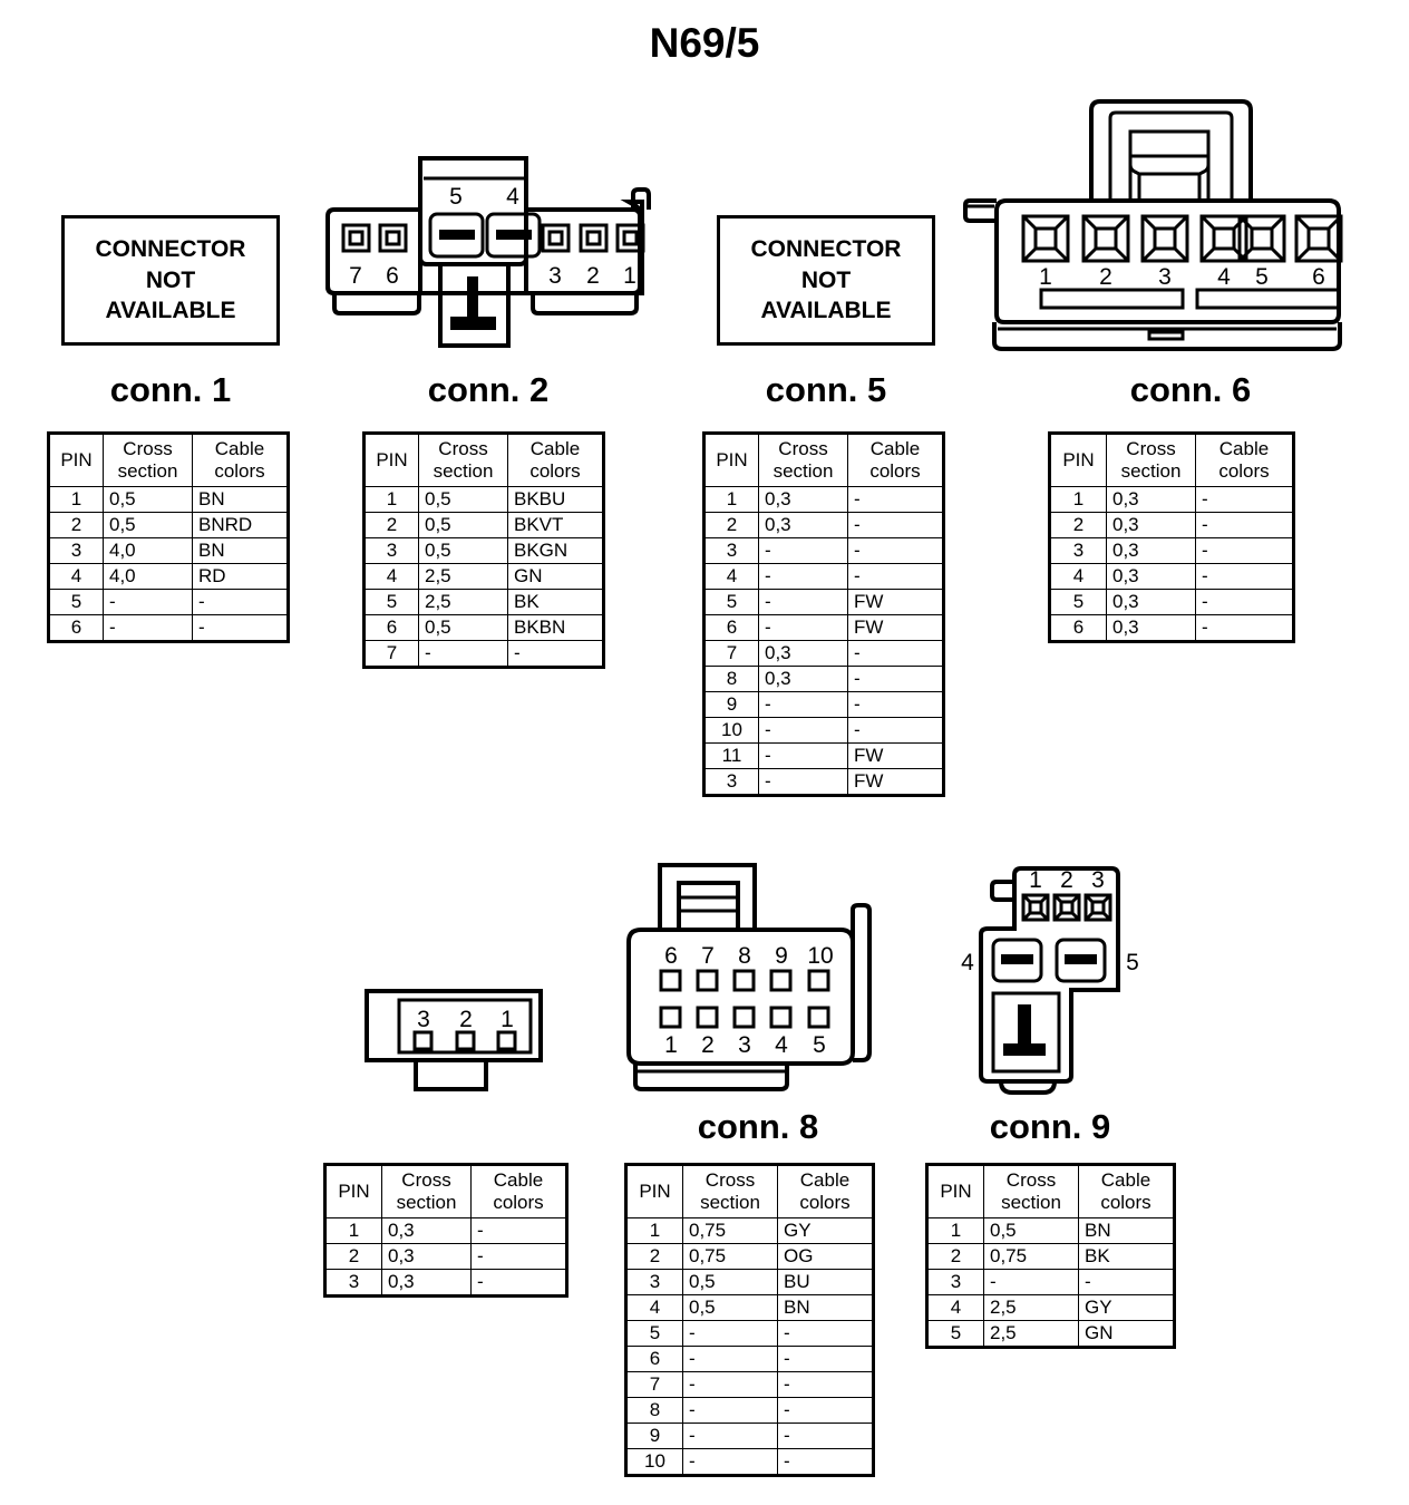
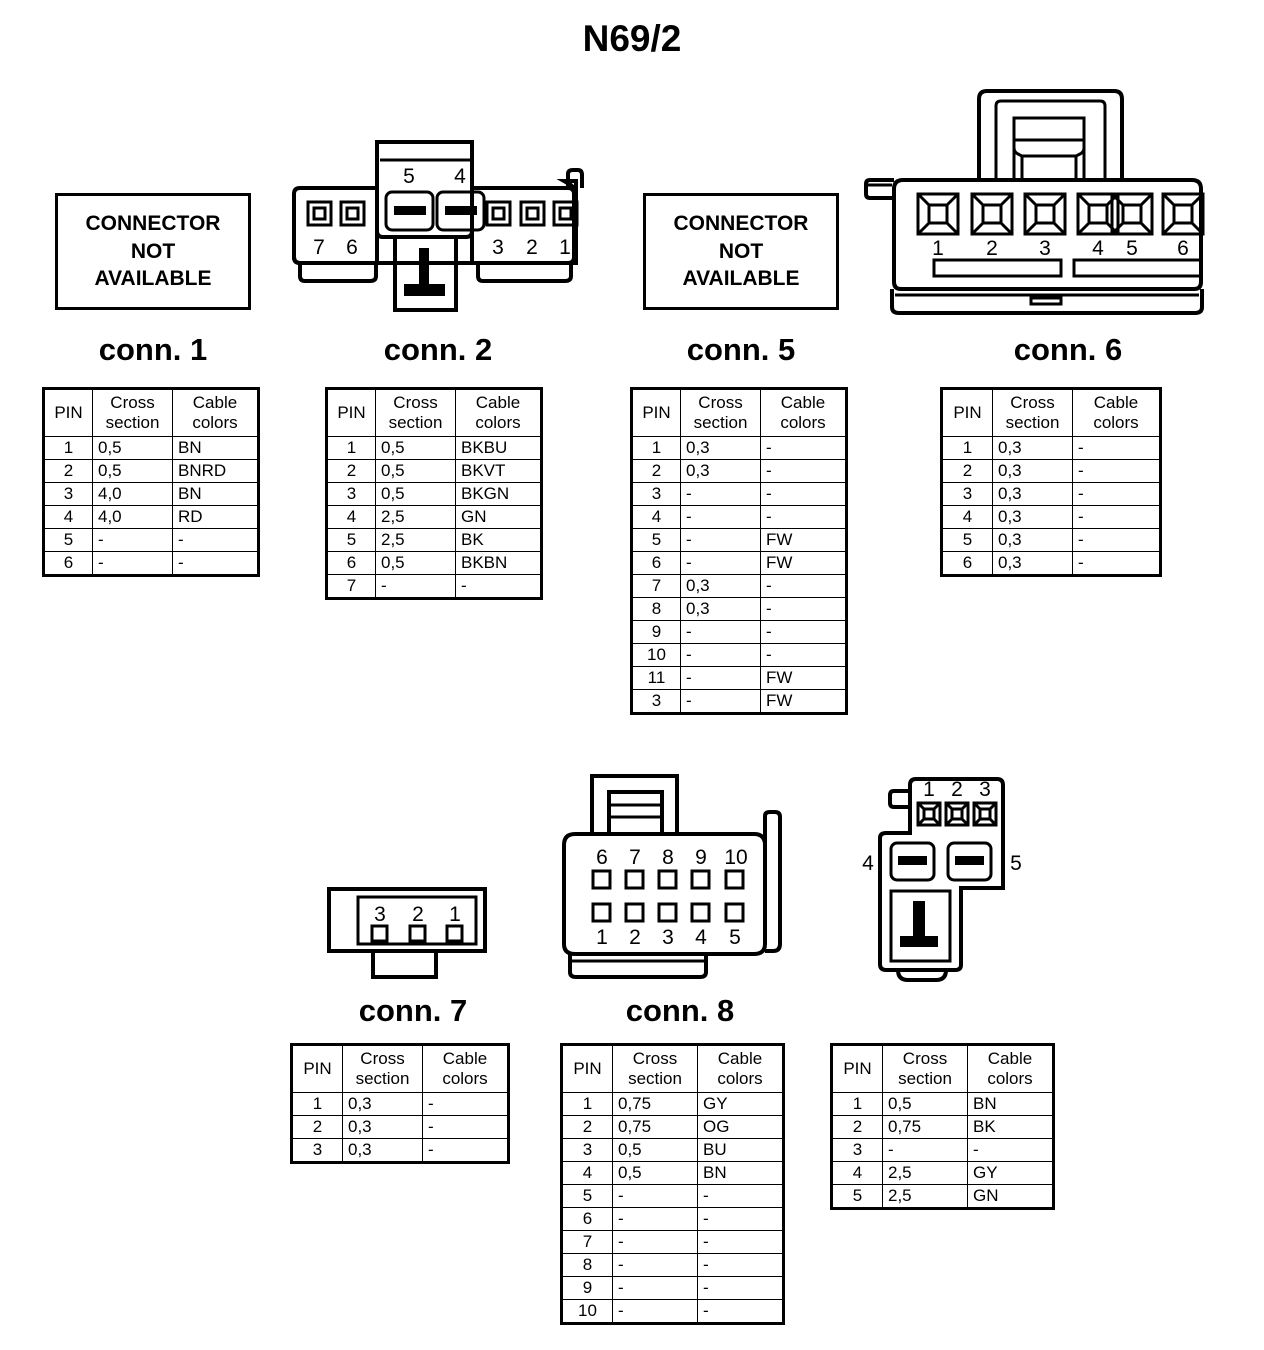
- N69/5
+ N69/2
  CONNECTOR
  NOT
  AVAILABLE
  conn. 1
  7
  6
  5
  4
  3
  2
  1
  conn. 2
  CONNECTOR
  NOT
  AVAILABLE
  conn. 5
  1
  2
  3
  4
  5
  6
  conn. 6
  PIN	Cross section	Cable colors
  1	0,5	BN
  2	0,5	BNRD
  3	4,0	BN
  4	4,0	RD
  5	-	-
  6	-	-
  PIN	Cross section	Cable colors
  1	0,5	BKBU
  2	0,5	BKVT
  3	0,5	BKGN
  4	2,5	GN
  5	2,5	BK
  6	0,5	BKBN
  7	-	-
  PIN	Cross section	Cable colors
  1	0,3	-
  2	0,3	-
  3	-	-
  4	-	-
  5	-	FW
  6	-	FW
  7	0,3	-
  8	0,3	-
  9	-	-
  10	-	-
  11	-	FW
  3	-	FW
  PIN	Cross section	Cable colors
  1	0,3	-
  2	0,3	-
  3	0,3	-
  4	0,3	-
  5	0,3	-
  6	0,3	-
  3
  2
  1
+ conn. 7
  6
  7
  8
  9
  10
  1
  2
  3
  4
  5
  conn. 8
  1
  2
  3
  4
  5
- conn. 9
  PIN	Cross section	Cable colors
  1	0,3	-
  2	0,3	-
  3	0,3	-
  PIN	Cross section	Cable colors
  1	0,75	GY
  2	0,75	OG
  3	0,5	BU
  4	0,5	BN
  5	-	-
  6	-	-
  7	-	-
  8	-	-
  9	-	-
  10	-	-
  PIN	Cross section	Cable colors
  1	0,5	BN
  2	0,75	BK
  3	-	-
  4	2,5	GY
  5	2,5	GN
